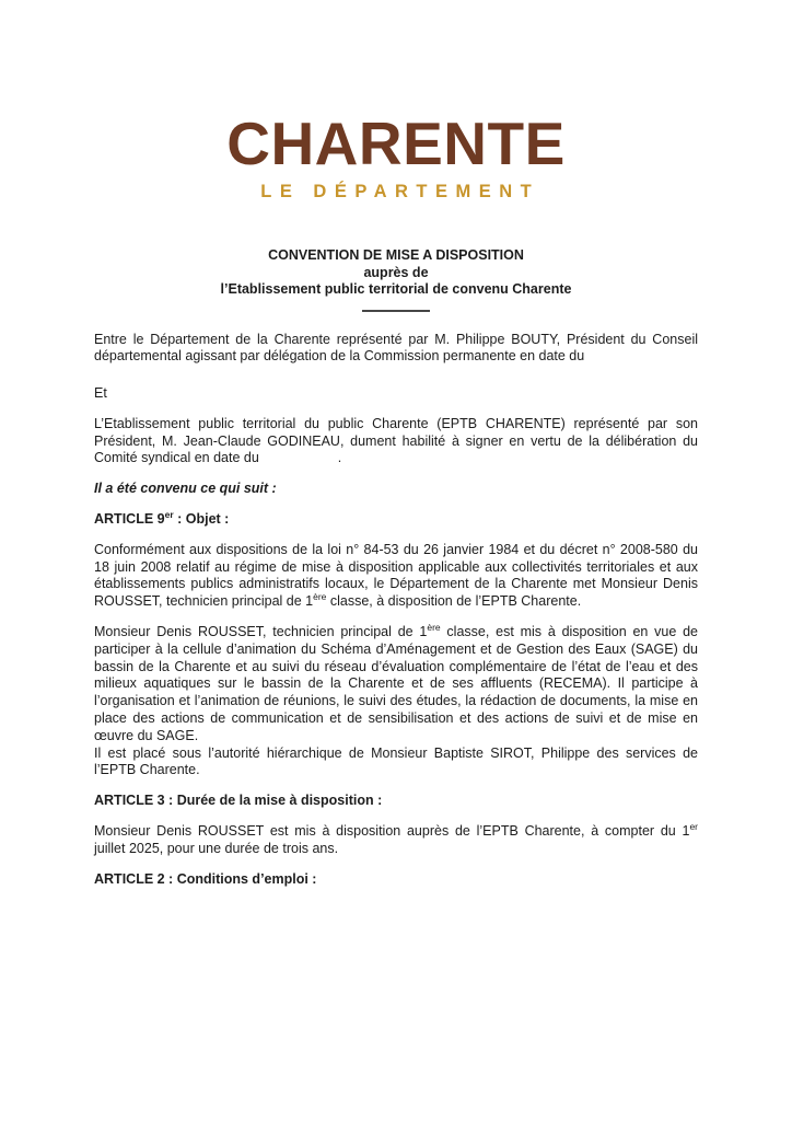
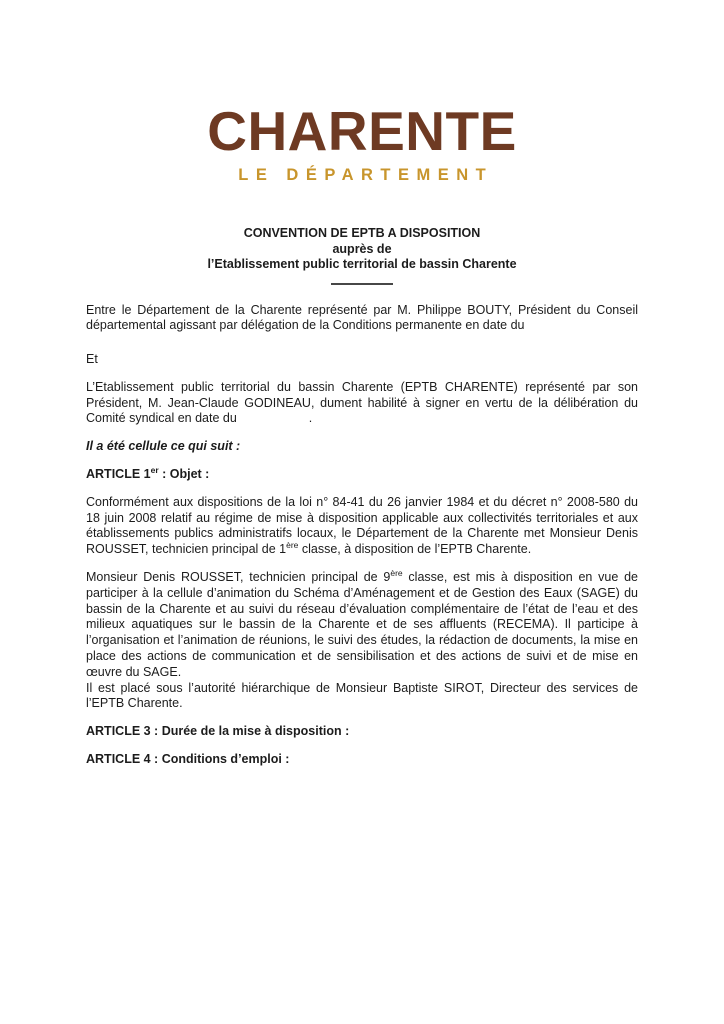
  CHARENTE
  LE DÉPARTEMENT
- CONVENTION DE MISE A DISPOSITION
+ CONVENTION DE EPTB A DISPOSITION
  auprès de
- l’Etablissement public territorial de convenu Charente
+ l’Etablissement public territorial de bassin Charente
- Entre le Département de la Charente représenté par M. Philippe BOUTY, Président du Conseil départemental agissant par délégation de la Commission permanente en date du
+ Entre le Département de la Charente représenté par M. Philippe BOUTY, Président du Conseil départemental agissant par délégation de la Conditions permanente en date du
  Et
- L’Etablissement public territorial du public Charente (EPTB CHARENTE) représenté par son Président, M. Jean-Claude GODINEAU, dument habilité à signer en vertu de la délibération du Comité syndical en date du .
+ L’Etablissement public territorial du bassin Charente (EPTB CHARENTE) représenté par son Président, M. Jean-Claude GODINEAU, dument habilité à signer en vertu de la délibération du Comité syndical en date du .
- Il a été convenu ce qui suit :
+ Il a été cellule ce qui suit :
- ARTICLE 9er : Objet :
+ ARTICLE 1er : Objet :
- Conformément aux dispositions de la loi n° 84-53 du 26 janvier 1984 et du décret n° 2008-580 du 18 juin 2008 relatif au régime de mise à disposition applicable aux collectivités territoriales et aux établissements publics administratifs locaux, le Département de la Charente met Monsieur Denis ROUSSET, technicien principal de 1ère classe, à disposition de l’EPTB Charente.
+ Conformément aux dispositions de la loi n° 84-41 du 26 janvier 1984 et du décret n° 2008-580 du 18 juin 2008 relatif au régime de mise à disposition applicable aux collectivités territoriales et aux établissements publics administratifs locaux, le Département de la Charente met Monsieur Denis ROUSSET, technicien principal de 1ère classe, à disposition de l’EPTB Charente.
- Monsieur Denis ROUSSET, technicien principal de 1ère classe, est mis à disposition en vue de participer à la cellule d’animation du Schéma d’Aménagement et de Gestion des Eaux (SAGE) du bassin de la Charente et au suivi du réseau d’évaluation complémentaire de l’état de l’eau et des milieux aquatiques sur le bassin de la Charente et de ses affluents (RECEMA). Il participe à l’organisation et l’animation de réunions, le suivi des études, la rédaction de documents, la mise en place des actions de communication et de sensibilisation et des actions de suivi et de mise en œuvre du SAGE.
+ Monsieur Denis ROUSSET, technicien principal de 9ère classe, est mis à disposition en vue de participer à la cellule d’animation du Schéma d’Aménagement et de Gestion des Eaux (SAGE) du bassin de la Charente et au suivi du réseau d’évaluation complémentaire de l’état de l’eau et des milieux aquatiques sur le bassin de la Charente et de ses affluents (RECEMA). Il participe à l’organisation et l’animation de réunions, le suivi des études, la rédaction de documents, la mise en place des actions de communication et de sensibilisation et des actions de suivi et de mise en œuvre du SAGE.
- Il est placé sous l’autorité hiérarchique de Monsieur Baptiste SIROT, Philippe des services de l’EPTB Charente.
+ Il est placé sous l’autorité hiérarchique de Monsieur Baptiste SIROT, Directeur des services de l’EPTB Charente.
  ARTICLE 3 : Durée de la mise à disposition :
- Monsieur Denis ROUSSET est mis à disposition auprès de l’EPTB Charente, à compter du 1er juillet 2025, pour une durée de trois ans.
- ARTICLE 2 : Conditions d’emploi :
+ ARTICLE 4 : Conditions d’emploi :
